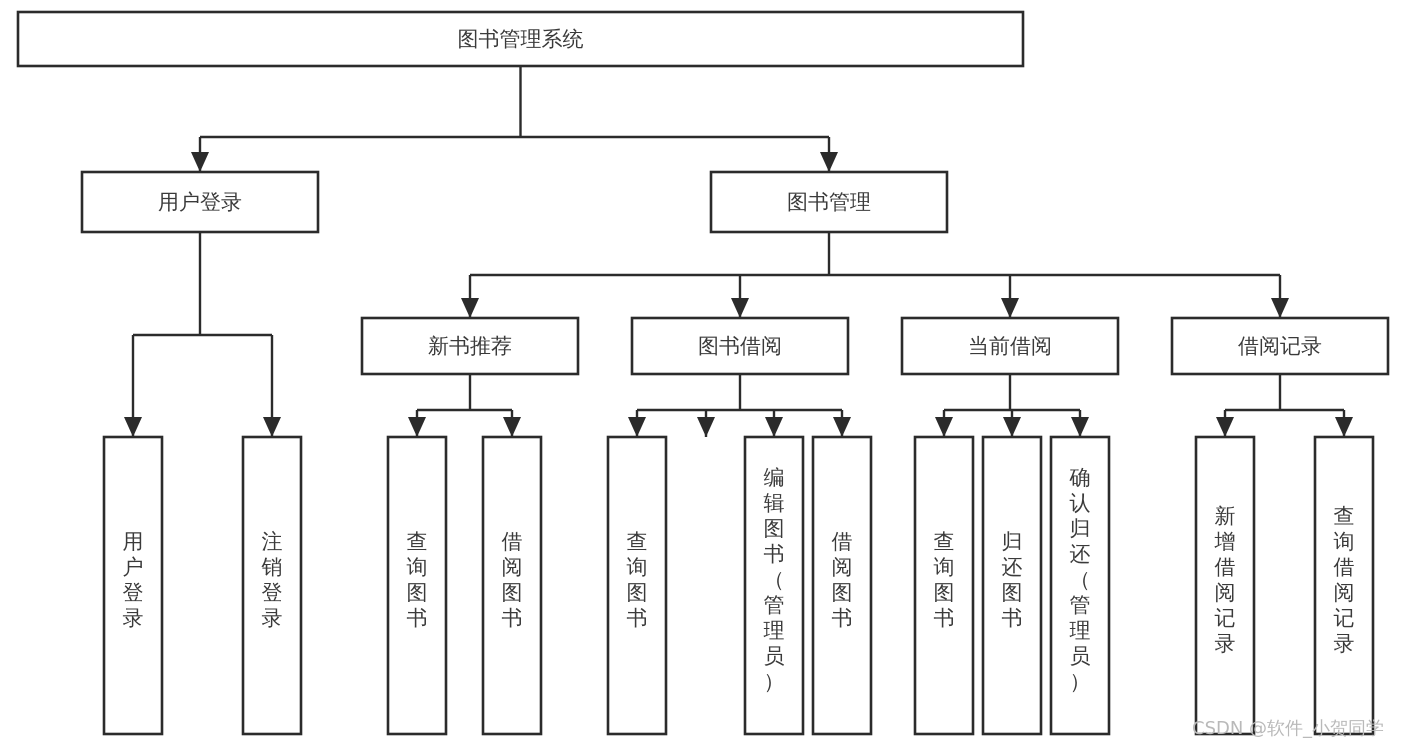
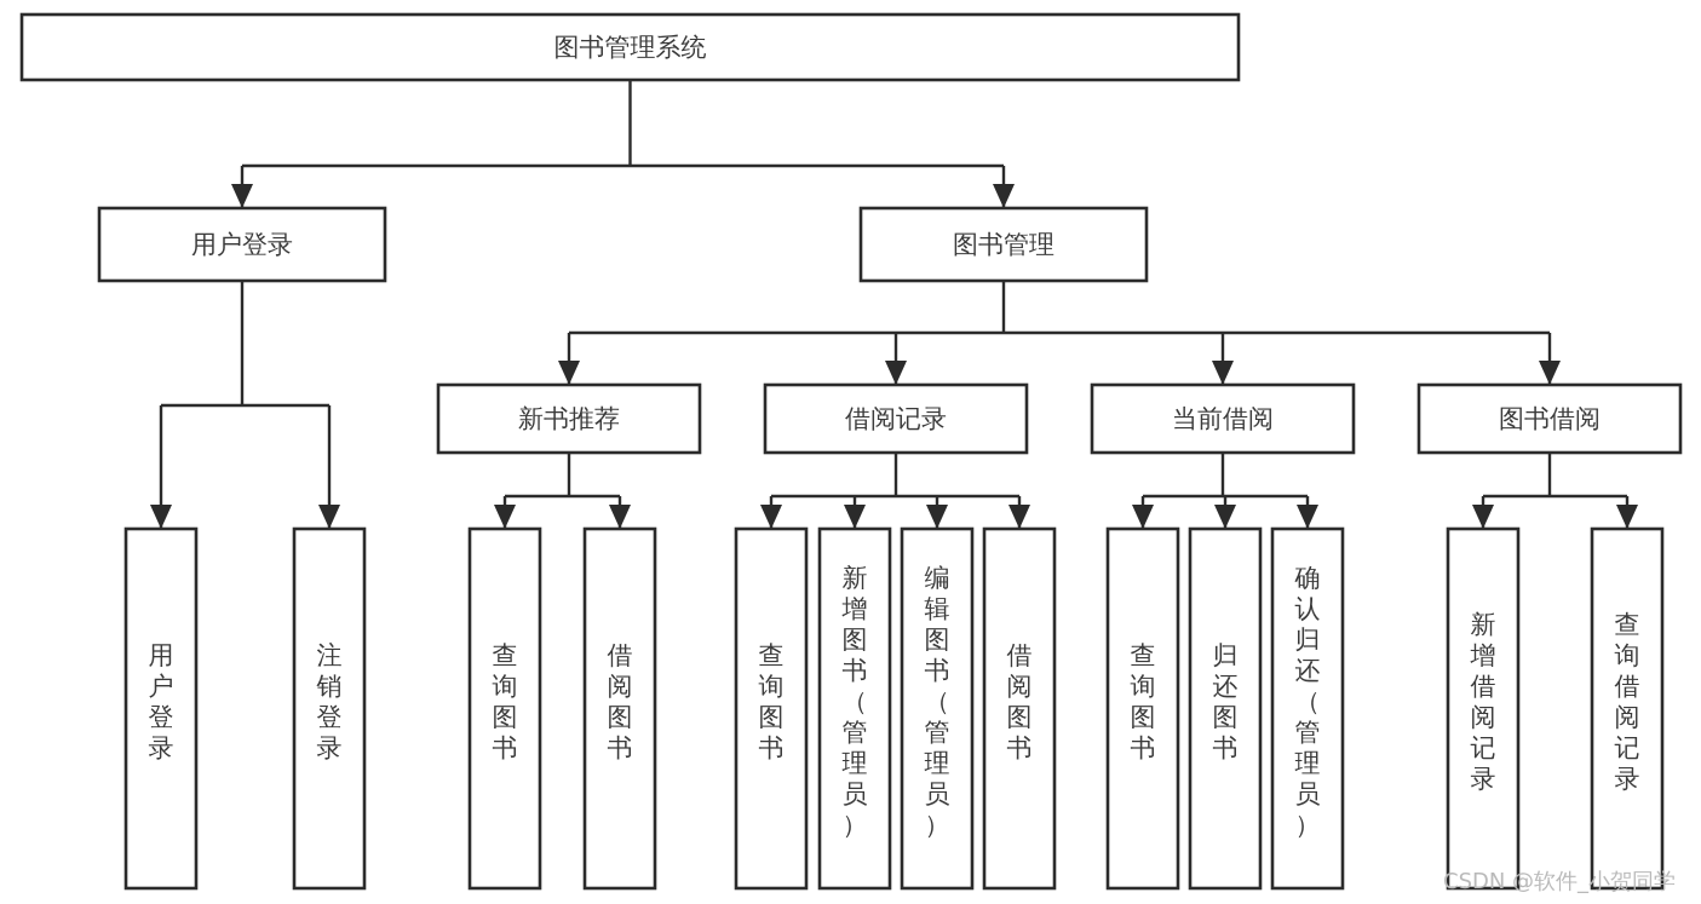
  图书管理系统
  用户登录
  图书管理
  新书推荐
- 图书借阅
+ 借阅记录
  当前借阅
- 借阅记录
+ 图书借阅
  用户登录
  注销登录
  查询图书
  借阅图书
  查询图书
+ 新增图书（管理员）
  编辑图书（管理员）
  借阅图书
  查询图书
  归还图书
  确认归还（管理员）
  新增借阅记录
  查询借阅记录
  CSDN @软件_小贺同学
